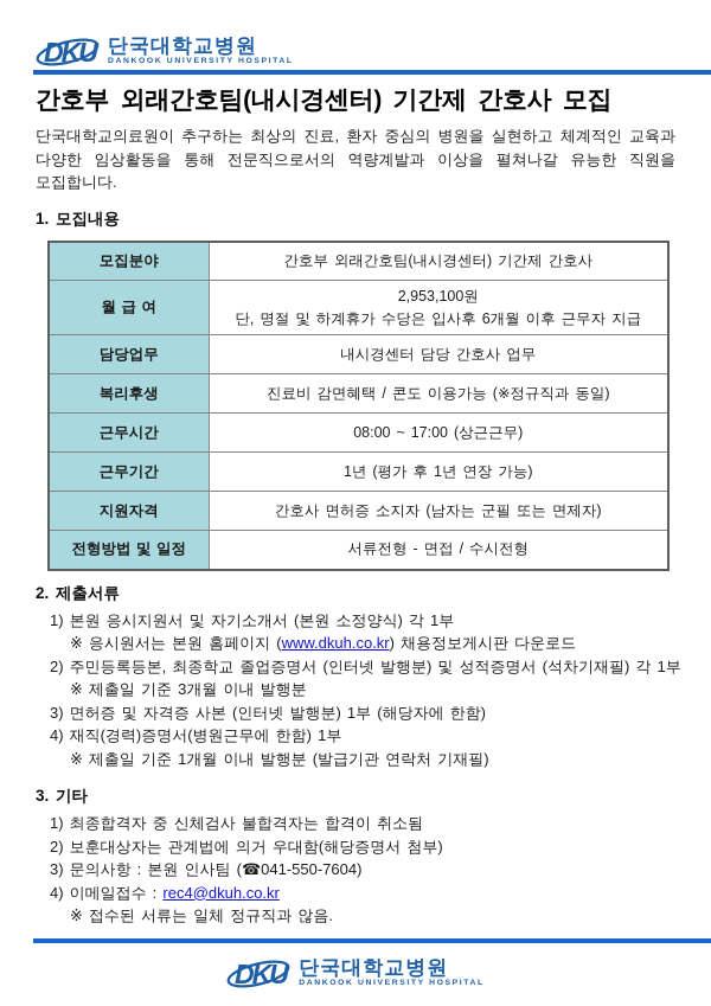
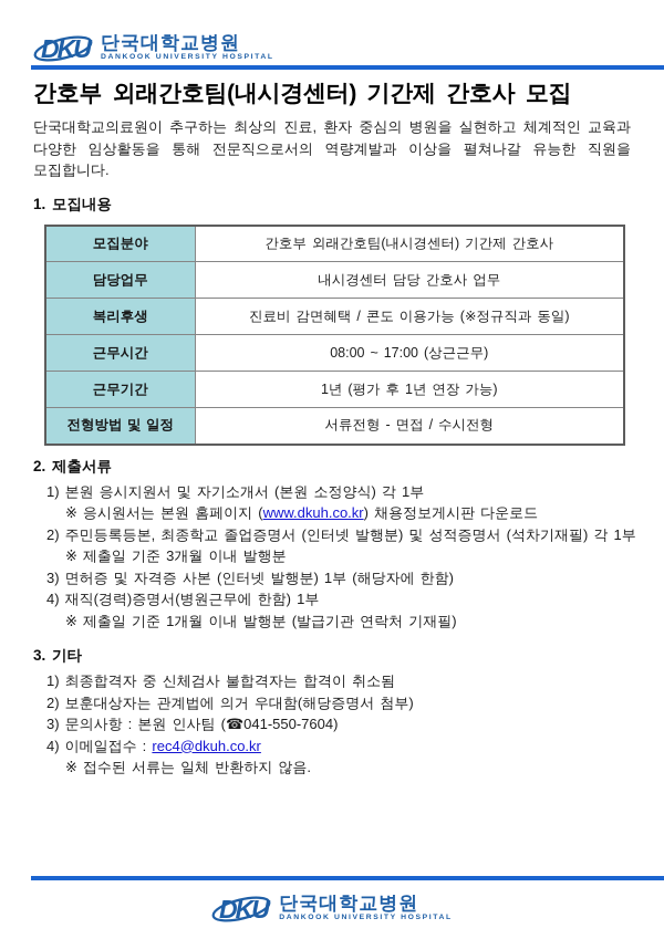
  DKU
  단국대학교병원
  간호부 외래간호팀(내시경센터) 기간제 간호사 모집
  단국대학교의료원이 추구하는 최상의 진료, 환자 중심의 병원을 실현하고 체계적인 교육과 다양한 임상활동을 통해 전문직으로서의 역량계발과 이상을 펼쳐나갈 유능한 직원을 모집합니다.
  1. 모집내용
  모집분야	간호부 외래간호팀(내시경센터) 기간제 간호사
- 월 급 여	2,953,100원단, 명절 및 하계휴가 수당은 입사후 6개월 이후 근무자 지급
  담당업무	내시경센터 담당 간호사 업무
  복리후생	진료비 감면혜택 / 콘도 이용가능 (※정규직과 동일)
  근무시간	08:00 ~ 17:00 (상근근무)
  근무기간	1년 (평가 후 1년 연장 가능)
- 지원자격	간호사 면허증 소지자 (남자는 군필 또는 면제자)
  전형방법 및 일정	서류전형 - 면접 / 수시전형
  2. 제출서류
  1) 본원 응시지원서 및 자기소개서 (본원 소정양식) 각 1부
  ※ 응시원서는 본원 홈페이지 (www.dkuh.co.kr) 채용정보게시판 다운로드
  2) 주민등록등본, 최종학교 졸업증명서 (인터넷 발행분) 및 성적증명서 (석차기재필) 각 1부
  ※ 제출일 기준 3개월 이내 발행분
  3) 면허증 및 자격증 사본 (인터넷 발행분) 1부 (해당자에 한함)
  4) 재직(경력)증명서(병원근무에 한함) 1부
  ※ 제출일 기준 1개월 이내 발행분 (발급기관 연락처 기재필)
  3. 기타
  1) 최종합격자 중 신체검사 불합격자는 합격이 취소됨
  2) 보훈대상자는 관계법에 의거 우대함(해당증명서 첨부)
  3) 문의사항 : 본원 인사팀 (☎041-550-7604)
  4) 이메일접수 : rec4@dkuh.co.kr
- ※ 접수된 서류는 일체 정규직과 않음.
+ ※ 접수된 서류는 일체 반환하지 않음.
  DKU
  단국대학교병원
